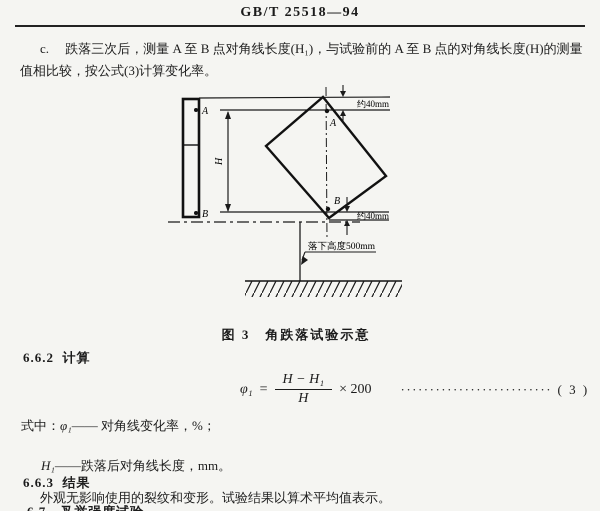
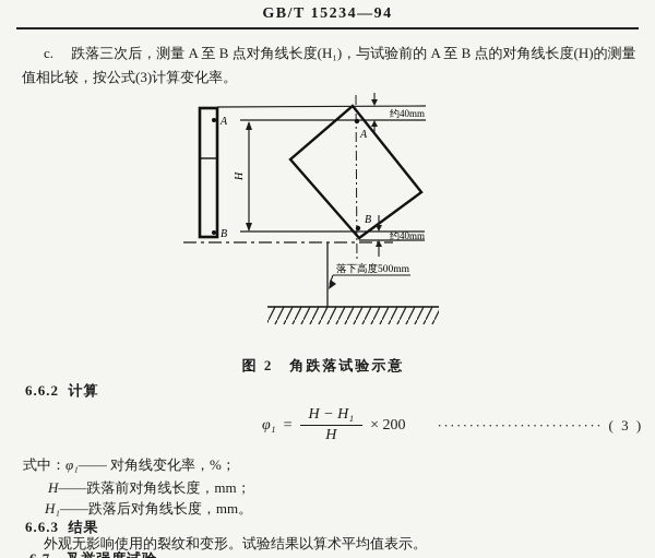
- GB/T 25518—94
+ GB/T 15234—94
  c. 跌落三次后，测量 A 至 B 点对角线长度(H₁)，与试验前的 A 至 B 点的对角线长度(H)的测量
  值相比较，按公式(3)计算变化率。
  A
  B
  A
  B
  约40mm
  约40mm
  落下高度500mm
- 图 3 角跌落试验示意
+ 图 2 角跌落试验示意
  6.6.2 计算
  φ₁
  =
  H − H₁
  H
  × 200
  ( 3 )
  式中：φ₁—— 对角线变化率，%；
+ H——跌落前对角线长度，mm；
  H₁——跌落后对角线长度，mm。
  6.6.3 结果
  外观无影响使用的裂纹和变形。试验结果以算术平均值表示。
